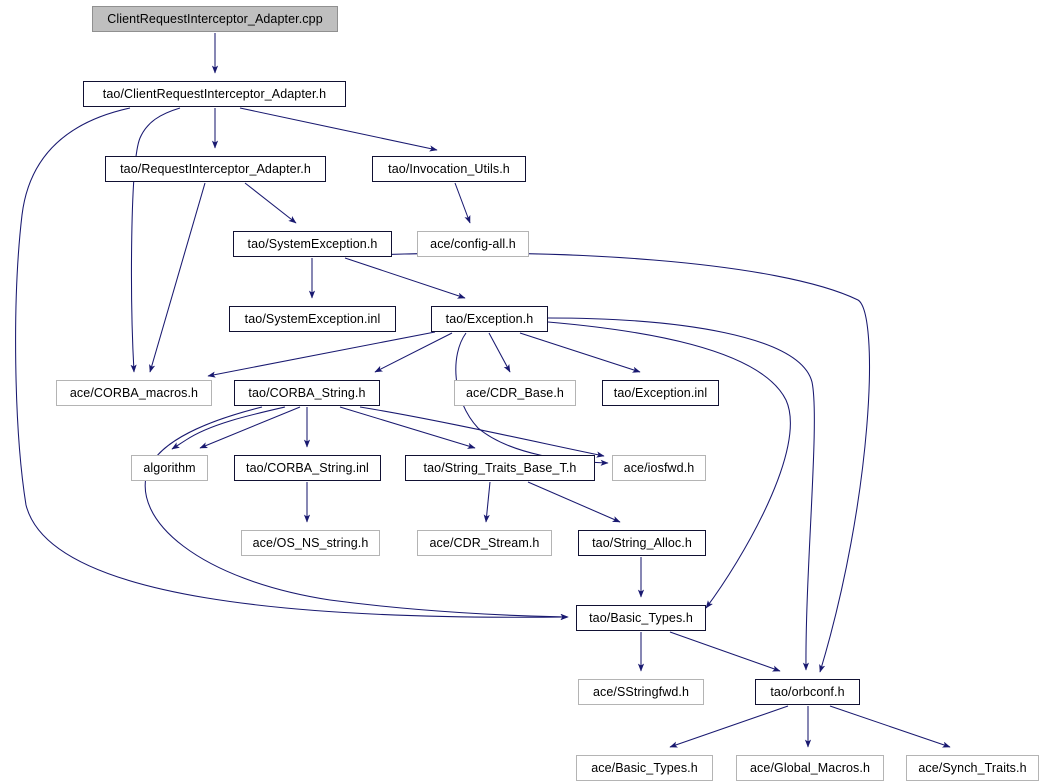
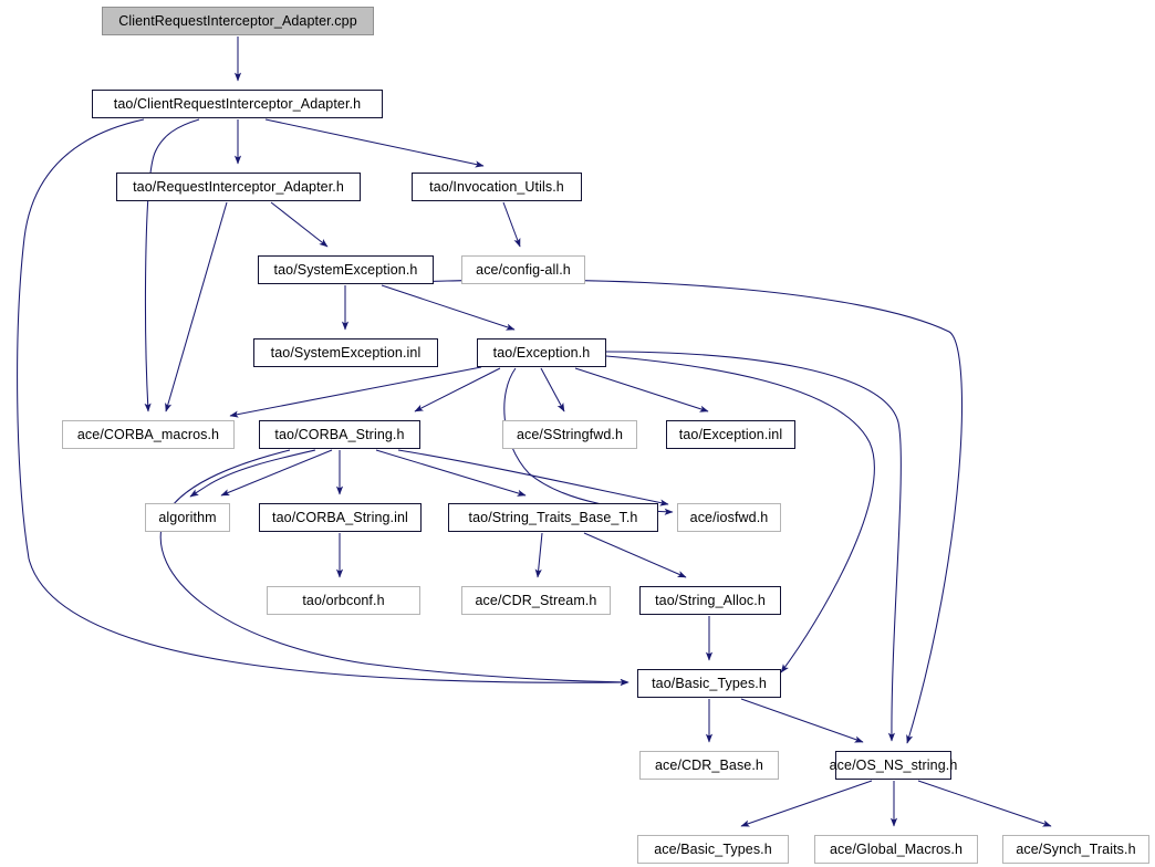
  ClientRequestInterceptor_Adapter.cpp
  tao/ClientRequestInterceptor_Adapter.h
  tao/RequestInterceptor_Adapter.h
  tao/Invocation_Utils.h
  tao/SystemException.h
  ace/config-all.h
  tao/SystemException.inl
  tao/Exception.h
  ace/CORBA_macros.h
  tao/CORBA_String.h
- ace/CDR_Base.h
+ ace/SStringfwd.h
  tao/Exception.inl
  algorithm
  tao/CORBA_String.inl
  tao/String_Traits_Base_T.h
  ace/iosfwd.h
- ace/OS_NS_string.h
+ tao/orbconf.h
  ace/CDR_Stream.h
  tao/String_Alloc.h
  tao/Basic_Types.h
- ace/SStringfwd.h
+ ace/CDR_Base.h
- tao/orbconf.h
+ ace/OS_NS_string.h
  ace/Basic_Types.h
  ace/Global_Macros.h
  ace/Synch_Traits.h
